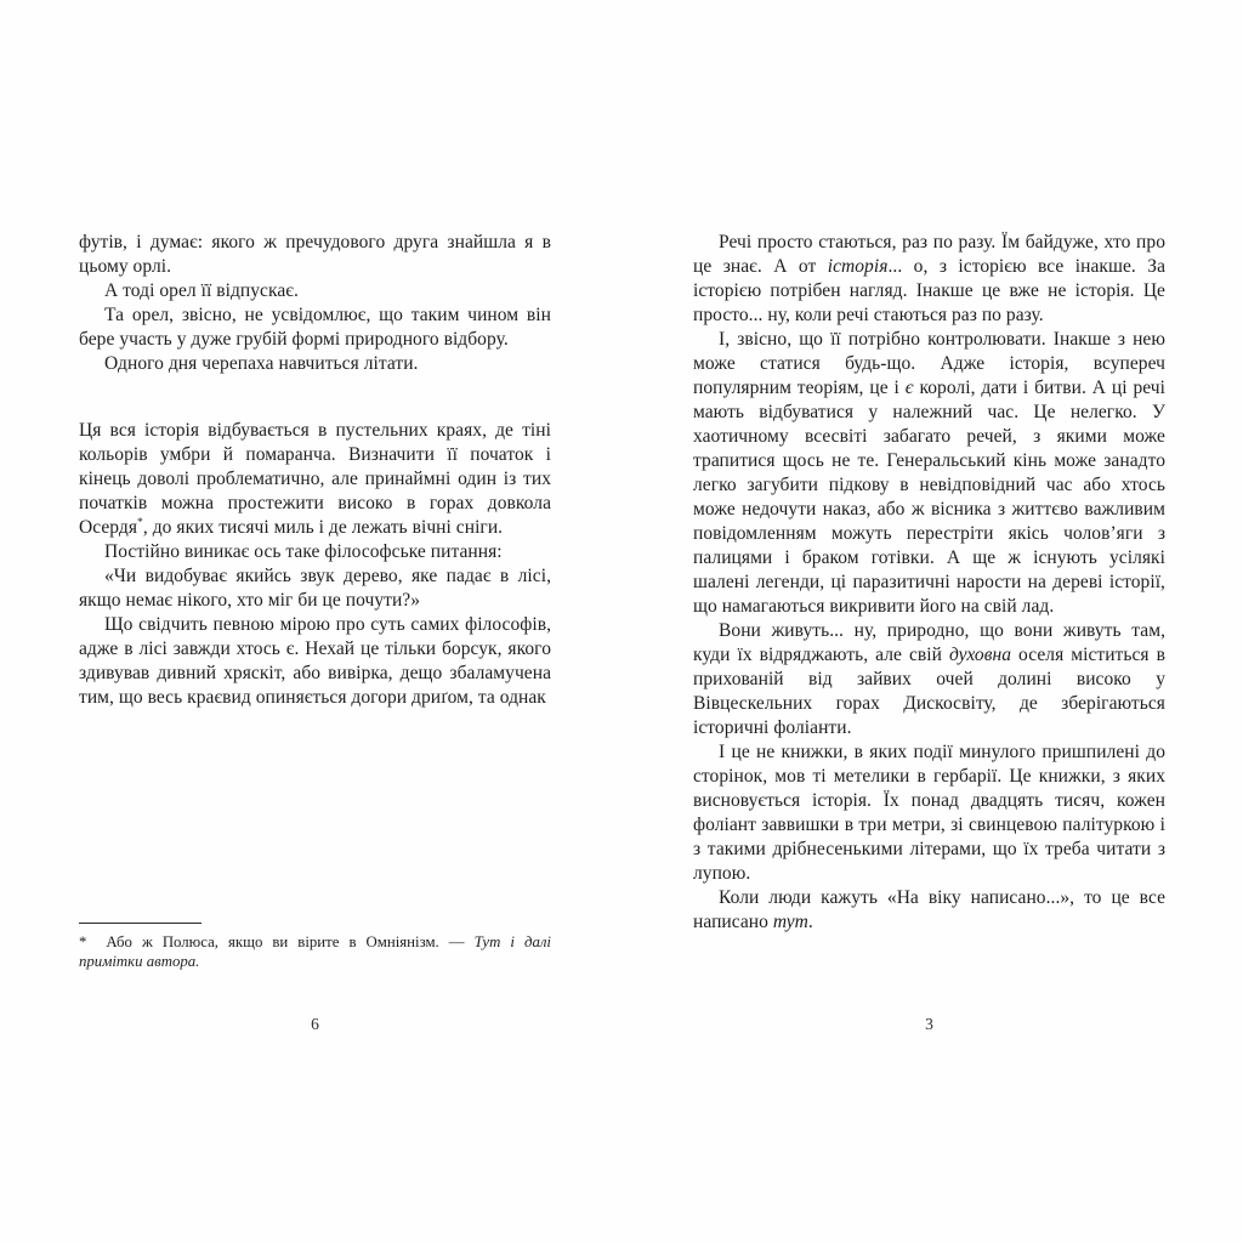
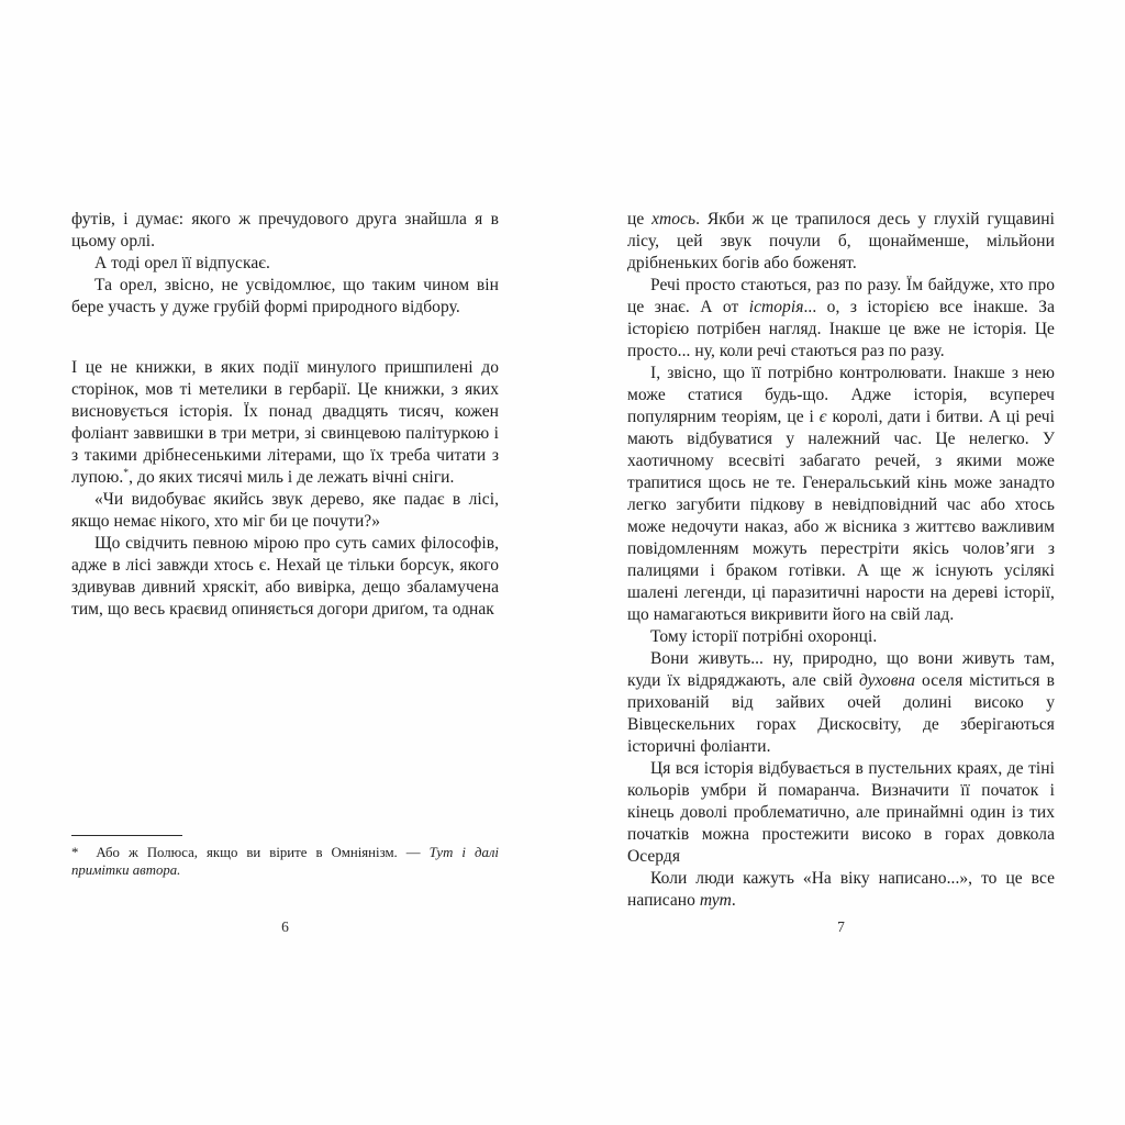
  футів, і думає: якого ж пречудового друга знайшла я в цьому орлі.
  А тоді орел її відпускає.
  Та орел, звісно, не усвідомлює, що таким чином він бере участь у дуже грубій формі природного відбору.
- Одного дня черепаха навчиться літати.
- Ця вся історія відбувається в пустельних краях, де тіні кольорів умбри й помаранча. Визначити її початок і кінець доволі проблематично, але принаймні один із тих початків можна простежити високо в горах довкола Осердя*, до яких тисячі миль і де лежать вічні сніги.
+ І це не книжки, в яких події минулого пришпилені до сторінок, мов ті метелики в гербарії. Це книжки, з яких висновується історія. Їх понад двадцять тисяч, кожен фоліант заввишки в три метри, зі свинцевою палітуркою і з такими дрібнесенькими літерами, що їх треба читати з лупою.*, до яких тисячі миль і де лежать вічні сніги.
- Постійно виникає ось таке філософське питання:
  «Чи видобуває якийсь звук дерево, яке падає в лісі, якщо немає нікого, хто міг би це почути?»
  Що свідчить певною мірою про суть самих філософів, адже в лісі завжди хтось є. Нехай це тільки борсук, якого здивував дивний хряскіт, або вивірка, дещо збаламучена тим, що весь краєвид опиняється догори дриґом, та однак
  * Або ж Полюса, якщо ви вірите в Омніянізм. — Тут і далі примітки автора.
  6
+ це хтось. Якби ж це трапилося десь у глухій гущавині лісу, цей звук почули б, щонайменше, мільйони дрібненьких богів або боженят.
  Речі просто стаються, раз по разу. Їм байдуже, хто про це знає. А от історія... о, з історією все інакше. За історією потрібен нагляд. Інакше це вже не історія. Це просто... ну, коли речі стаються раз по разу.
  І, звісно, що її потрібно контролювати. Інакше з нею може статися будь-що. Адже історія, всупереч популярним теоріям, це і є королі, дати і битви. А ці речі мають відбуватися у належний час. Це нелегко. У хаотичному всесвіті забагато речей, з якими може трапитися щось не те. Генеральський кінь може занадто легко загубити підкову в невідповідний час або хтось може недочути наказ, або ж вісника з життєво важливим повідомленням можуть перестріти якісь чолов’яги з палицями і браком готівки. А ще ж існують усілякі шалені легенди, ці паразитичні нарости на дереві історії, що намагаються викривити його на свій лад.
+ Тому історії потрібні охоронці.
  Вони живуть... ну, природно, що вони живуть там, куди їх відряджають, але свій духовна оселя міститься в прихованій від зайвих очей долині високо у Вівцескельних горах Дискосвіту, де зберігаються історичні фоліанти.
- І це не книжки, в яких події минулого пришпилені до сторінок, мов ті метелики в гербарії. Це книжки, з яких висновується історія. Їх понад двадцять тисяч, кожен фоліант заввишки в три метри, зі свинцевою палітуркою і з такими дрібнесенькими літерами, що їх треба читати з лупою.
+ Ця вся історія відбувається в пустельних краях, де тіні кольорів умбри й помаранча. Визначити її початок і кінець доволі проблематично, але принаймні один із тих початків можна простежити високо в горах довкола Осердя
  Коли люди кажуть «На віку написано...», то це все написано тут.
- 3
+ 7
